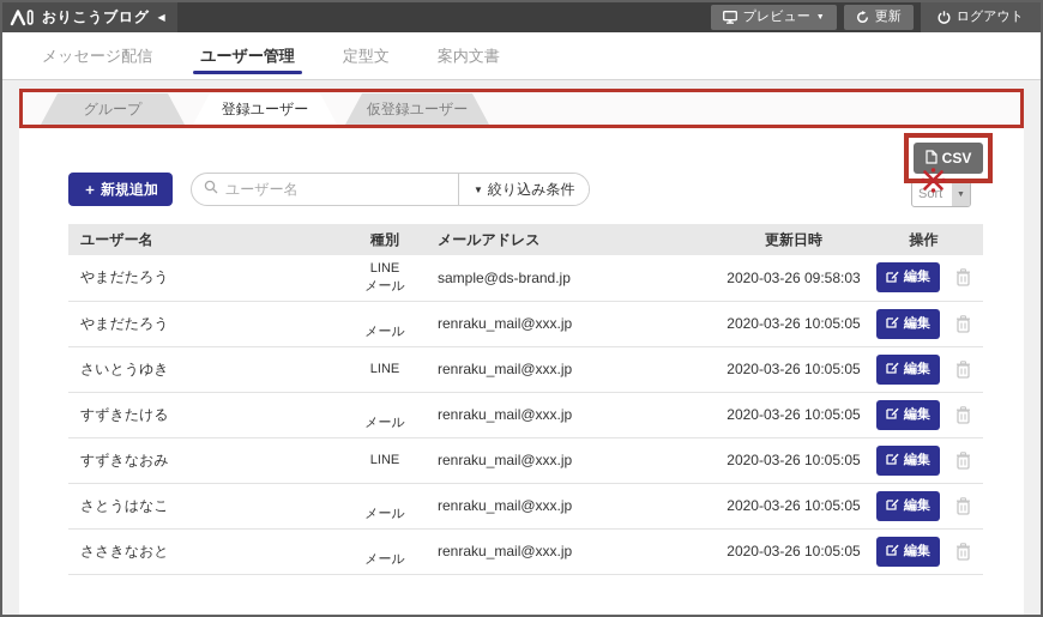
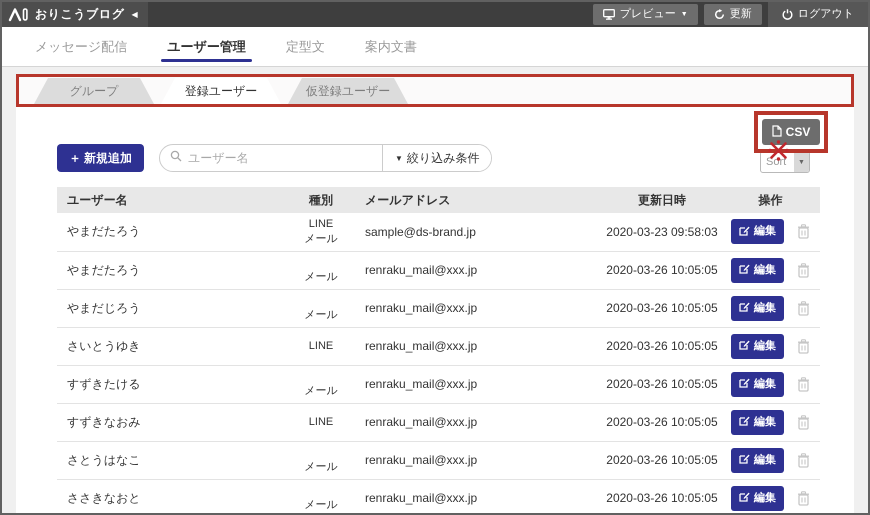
  おりこうブログ
  ◀
  プレビュー
  更新
  ログアウト
  メッセージ配信
  ユーザー管理
  定型文
  案内文書
  グループ
  登録ユーザー
  仮登録ユーザー
  CSV
  Sort
  ＋
  新規追加
  ユーザー名
  ▼
  絞り込み条件
  ユーザー名	種別	メールアドレス	更新日時	操作
- やまだたろう	LINEメール	sample@ds-brand.jp	2020-03-26 09:58:03	編集
+ やまだたろう	LINEメール	sample@ds-brand.jp	2020-03-23 09:58:03	編集
  やまだたろう	メール	renraku_mail@xxx.jp	2020-03-26 10:05:05	編集
+ やまだじろう	メール	renraku_mail@xxx.jp	2020-03-26 10:05:05	編集
  さいとうゆき	LINE	renraku_mail@xxx.jp	2020-03-26 10:05:05	編集
  すずきたける	メール	renraku_mail@xxx.jp	2020-03-26 10:05:05	編集
  すずきなおみ	LINE	renraku_mail@xxx.jp	2020-03-26 10:05:05	編集
  さとうはなこ	メール	renraku_mail@xxx.jp	2020-03-26 10:05:05	編集
  ささきなおと	メール	renraku_mail@xxx.jp	2020-03-26 10:05:05	編集
